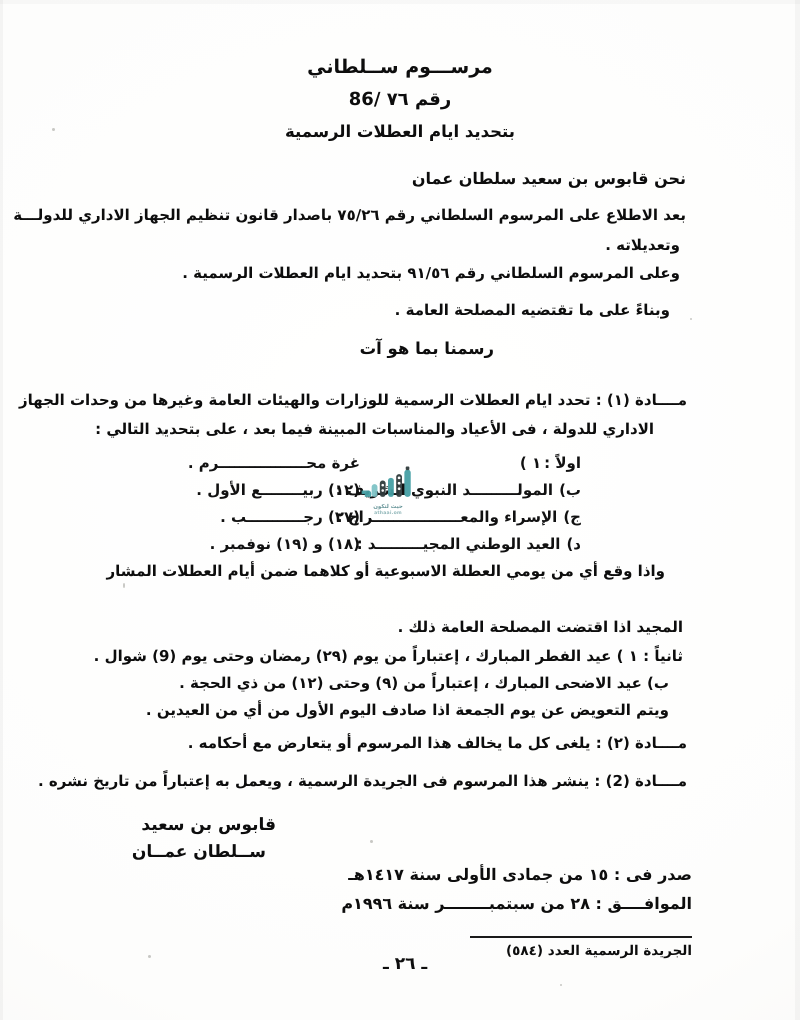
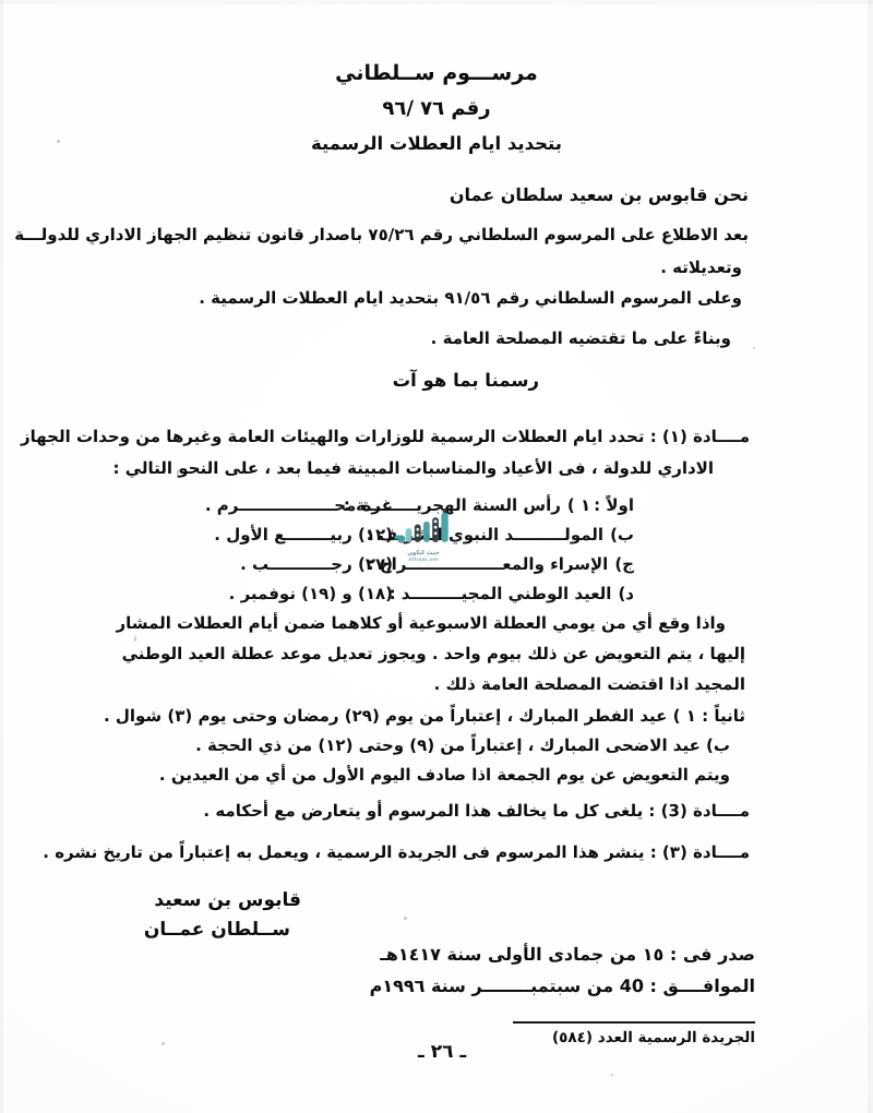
  مرســـوم ســلطاني
- رقم ٧٦ /86
+ رقم ٧٦ /٩٦
  بتحديد ايام العطلات الرسمية
  نحن قابوس بن سعيد سلطان عمان
  بعد الاطلاع على المرسوم السلطاني رقم ٧٥/٢٦ باصدار قانون تنظيم الجهاز الاداري للدولـــة
  وتعديلاته .
  وعلى المرسوم السلطاني رقم ٩١/٥٦ بتحديد ايام العطلات الرسمية .
  وبناءً على ما تقتضيه المصلحة العامة .
  رسمنا بما هو آت
  مــــادة (١) : تحدد ايام العطلات الرسمية للوزارات والهيئات العامة وغيرها من وحدات الجهاز
- الاداري للدولة ، فى الأعياد والمناسبات المبينة فيما بعد ، على بتحديد التالي :
+ الاداري للدولة ، فى الأعياد والمناسبات المبينة فيما بعد ، على النحو التالي :
  اولاً :
  ١ )
+ رأس السنة الهجريـــــــــة :
  غرة محـــــــــــــــــرم .
  ب)
  المولـــــــــد النبوي اشيف :
  (١٢) ربيــــــــع الأول .
  ج)
  الإسراء والمعـــــــــــــــــراج :
  (٢٧) رجـــــــــــب .
  د)
  العيد الوطني المجيـــــــــد :
  (١٨) و (١٩) نوفمبر .
  واذا وقع أي من يومي العطلة الاسبوعية أو كلاهما ضمن أيام العطلات المشار
+ إليها ، يتم التعويض عن ذلك بيوم واحد . ويجوز تعديل موعد عطلة العيد الوطني
  المجيد اذا اقتضت المصلحة العامة ذلك .
- ثانياً : ١ ) عيد الفطر المبارك ، إعتباراً من يوم (٢٩) رمضان وحتى يوم (9) شوال .
+ ثانياً : ١ ) عيد الفطر المبارك ، إعتباراً من يوم (٢٩) رمضان وحتى يوم (٣) شوال .
  ب) عيد الاضحى المبارك ، إعتباراً من (٩) وحتى (١٢) من ذي الحجة .
  ويتم التعويض عن يوم الجمعة اذا صادف اليوم الأول من أي من العيدين .
- مــــادة (٢) : يلغى كل ما يخالف هذا المرسوم أو يتعارض مع أحكامه .
+ مــــادة (3) : يلغى كل ما يخالف هذا المرسوم أو يتعارض مع أحكامه .
- مــــادة (2) : ينشر هذا المرسوم فى الجريدة الرسمية ، ويعمل به إعتباراً من تاريخ نشره .
+ مــــادة (٣) : ينشر هذا المرسوم فى الجريدة الرسمية ، ويعمل به إعتباراً من تاريخ نشره .
  قابوس بن سعيد
  ســلطان عمــان
  صدر فى : ١٥ من جمادى الأولى سنة ١٤١٧هـ
- الموافــــق : ٢٨ من سبتمبــــــــر سنة ١٩٩٦م
+ الموافــــق : 40 من سبتمبــــــــر سنة ١٩٩٦م
  الجريدة الرسمية العدد (٥٨٤)
  ـ ٢٦ ـ
